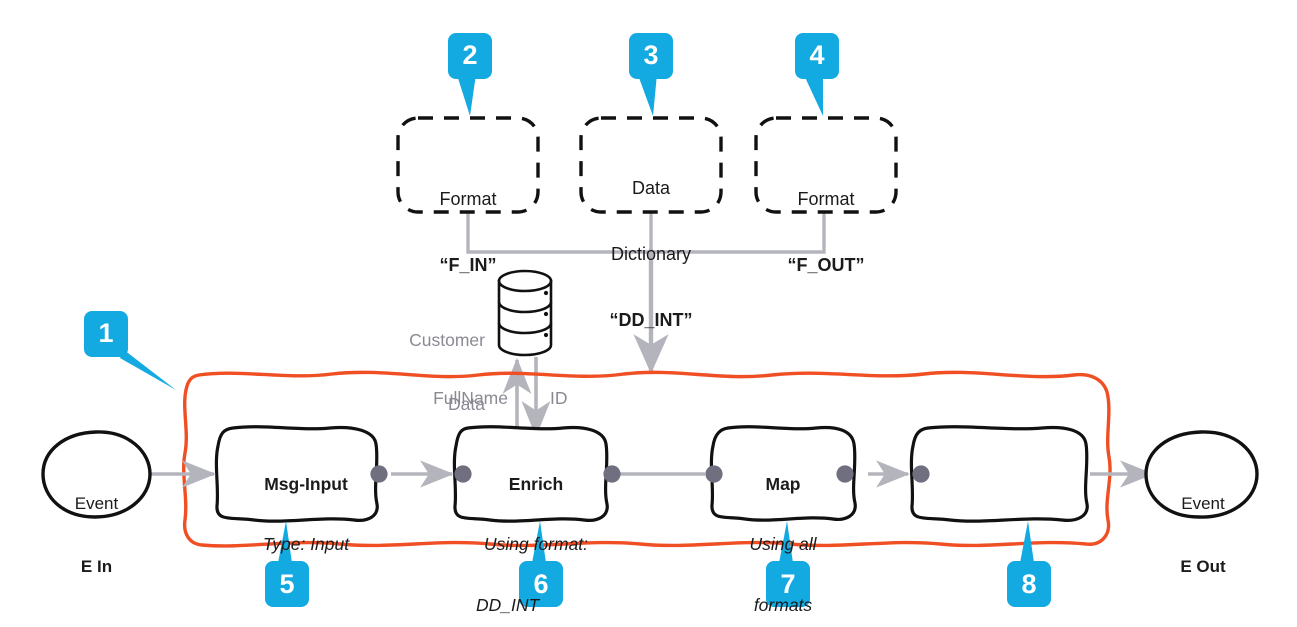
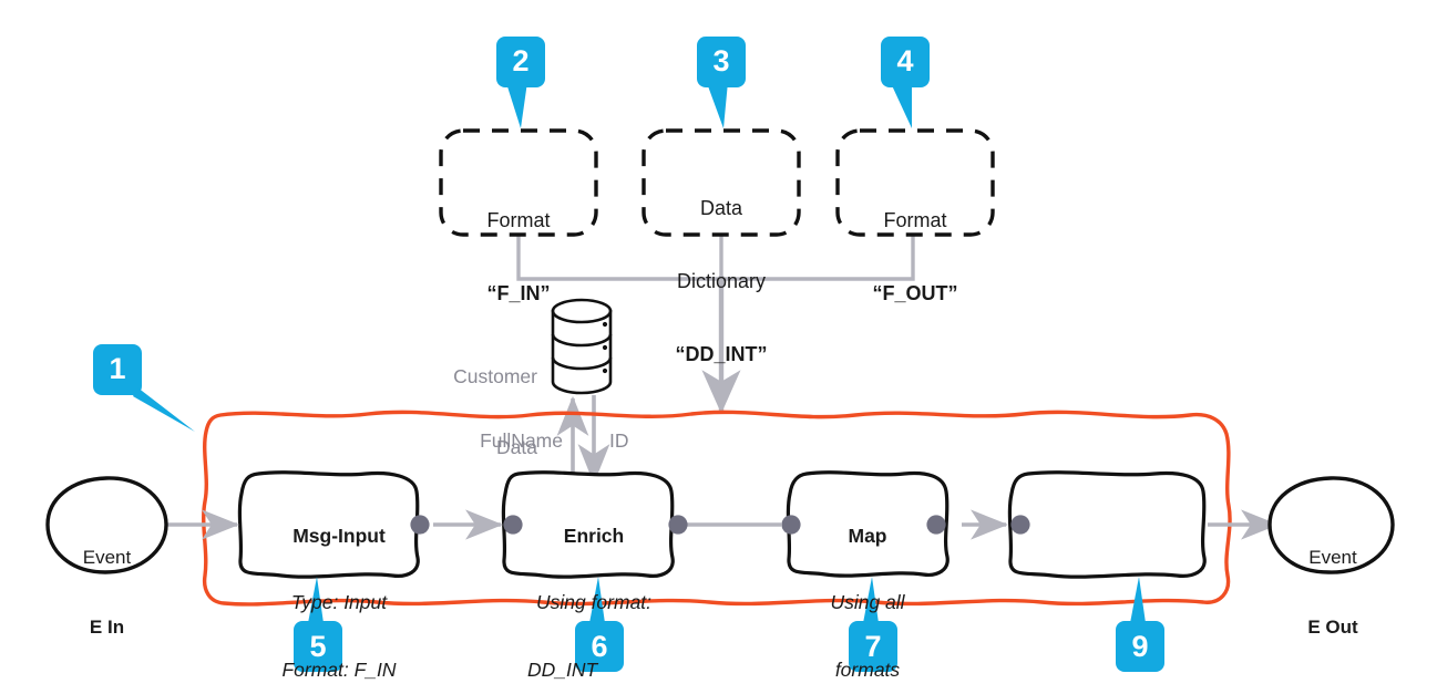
  1
  2
  3
  4
  5
  6
  7
- 8
+ 9
  Format
  “F_IN”
  Data
  Dictionary
  “DD_INT”
  Format
  “F_OUT”
  Customer
  Data
  FullName
  ID
  Msg-Input
  Type: Input
+ Format: F_IN
  Enrich
  Using format:
  DD_INT
  Map
  Using all
  formats
  Event
  E In
  Event
  E Out
